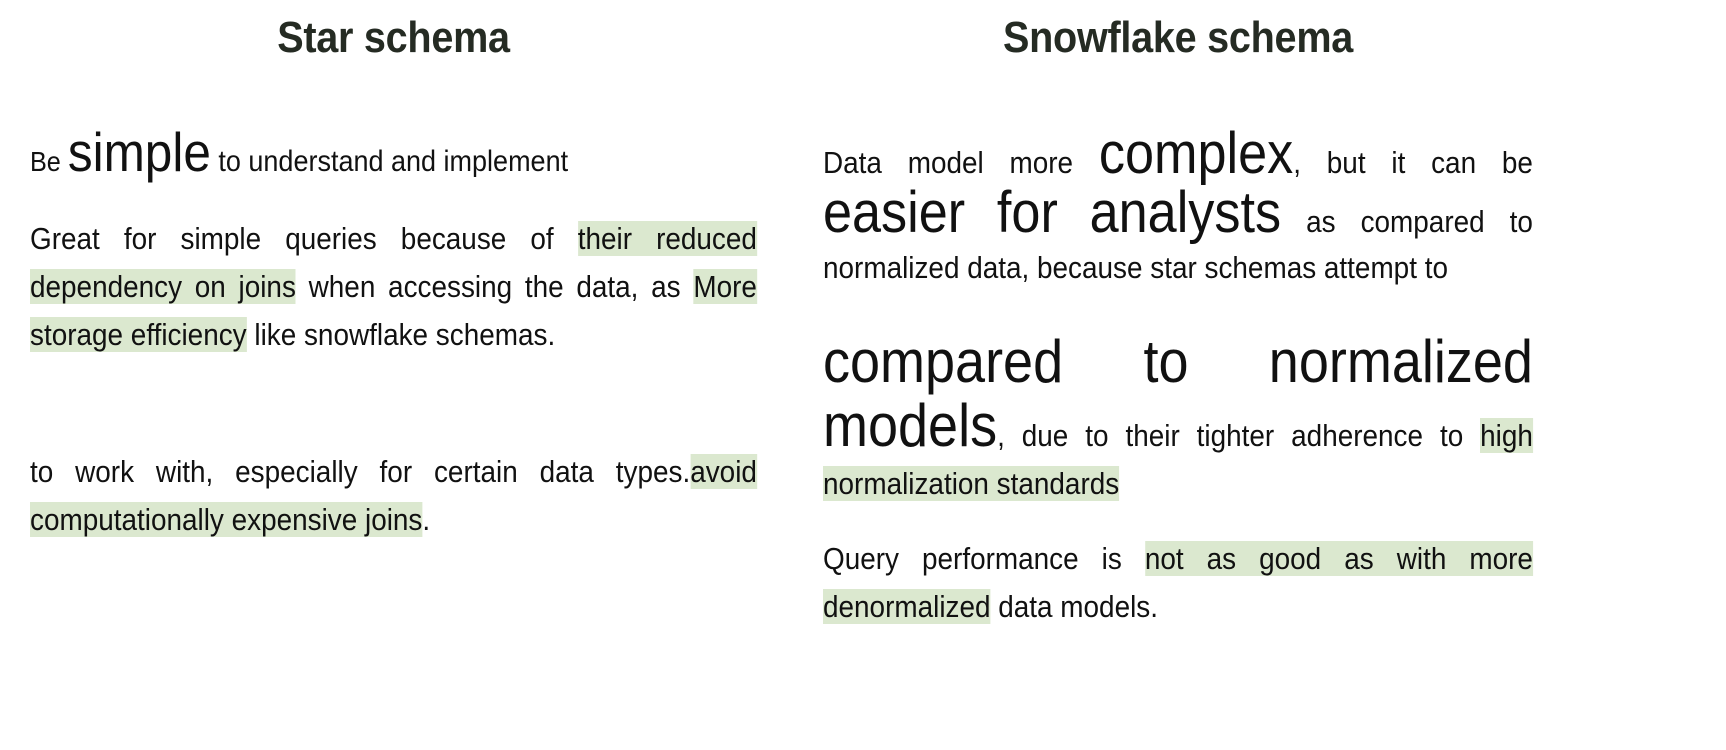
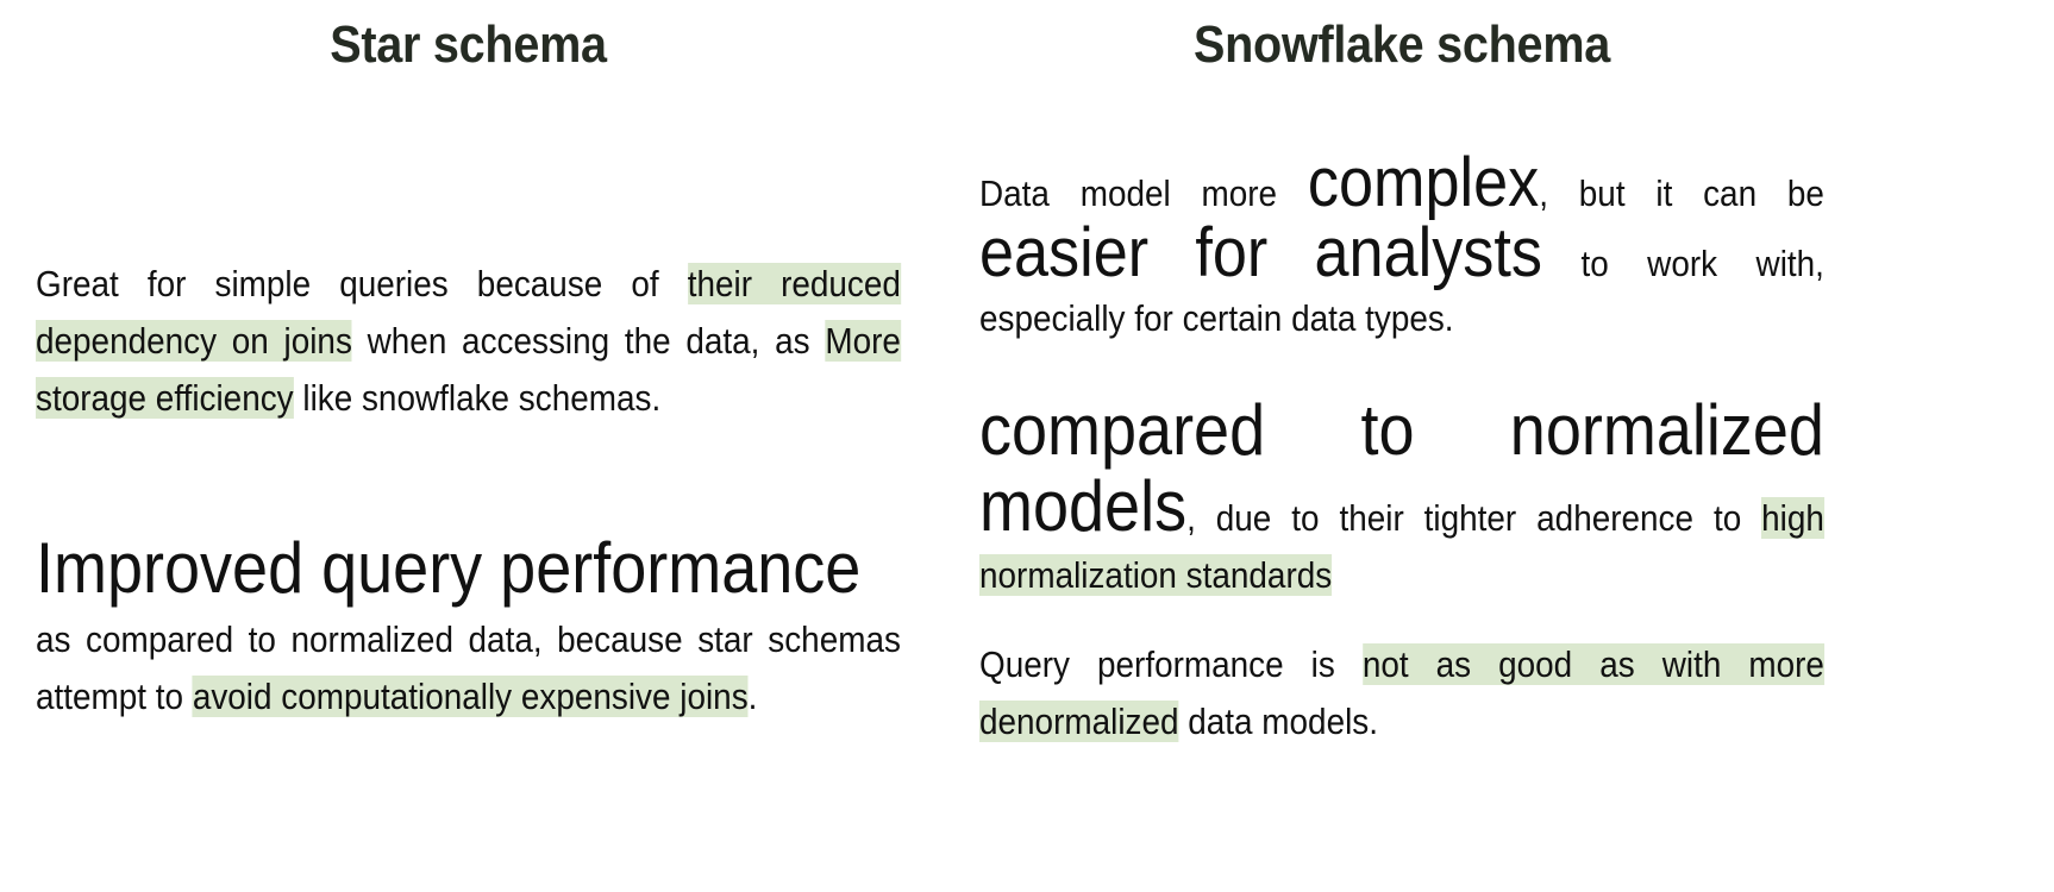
  Star schema
- Be simple to understand and implement
  Great for simple queries because of their reduced dependency on joins when accessing the data, as More storage efficiency like snowflake schemas.
+ Improved query performance
- to work with, especially for certain data types.avoid computationally expensive joins.
+ as compared to normalized data, because star schemas attempt to avoid computationally expensive joins.
  Snowflake schema
- Data model more complex, but it can be easier for analysts as compared to normalized data, because star schemas attempt to
+ Data model more complex, but it can be easier for analysts to work with, especially for certain data types.
  compared to normalized models, due to their tighter adherence to high normalization standards
  Query performance is not as good as with more denormalized data models.
